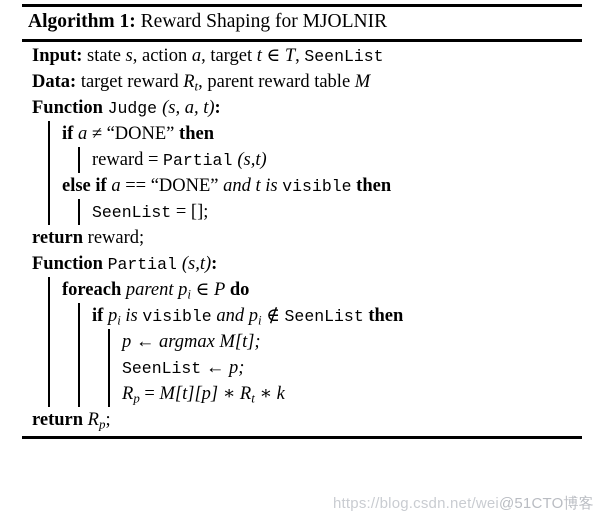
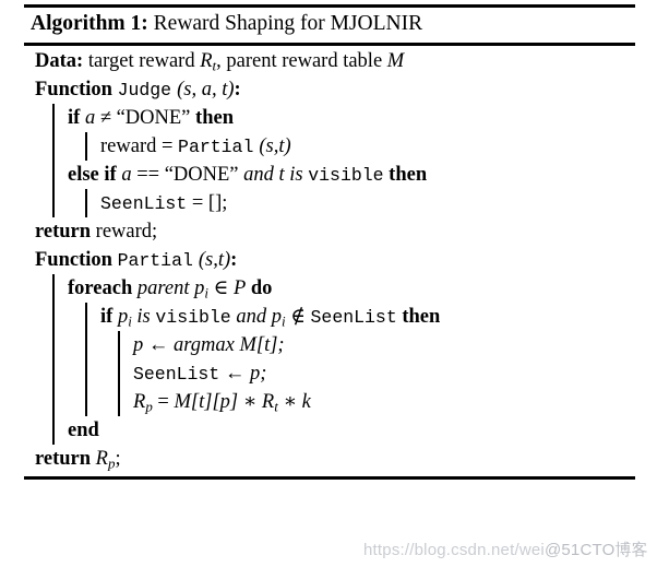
  Algorithm 1: Reward Shaping for MJOLNIR
- Input: state s, action a, target t ∈ T, SeenList
  Data: target reward Rt, parent reward table M
  Function Judge (s, a, t):
  if a ≠ “DONE” then
  reward = Partial (s,t)
  else if a == “DONE” and t is visible then
  SeenList = [];
  return reward;
  Function Partial (s,t):
  foreach parent pi ∈ P do
  if pi is visible and pi ∉ SeenList then
  p ← argmax M[t];
  SeenList ← p;
  Rp = M[t][p] ∗ Rt ∗ k
+ end
  return Rp;
  https://blog.csdn.net/wei@51CTO博客
